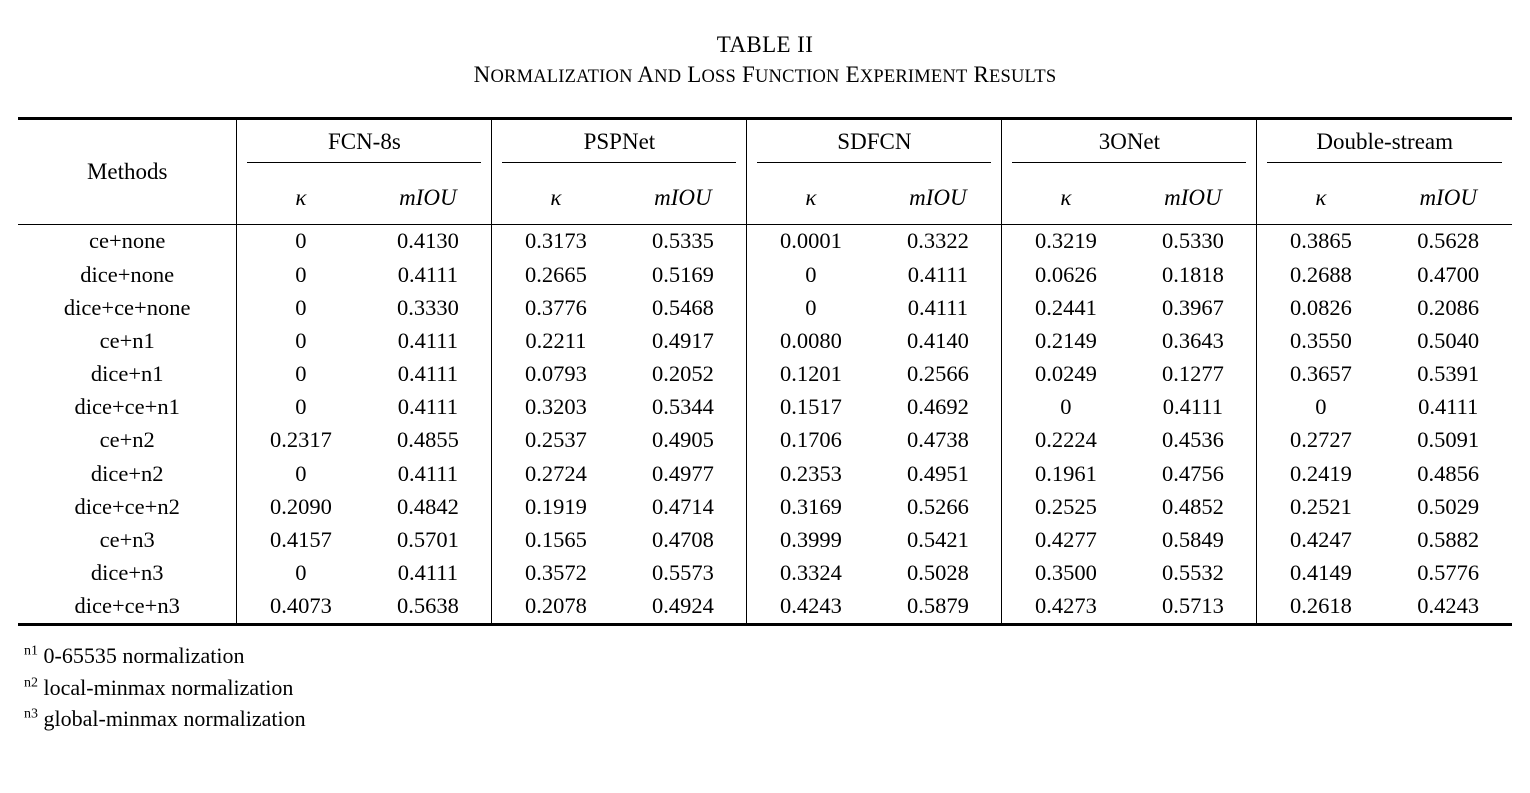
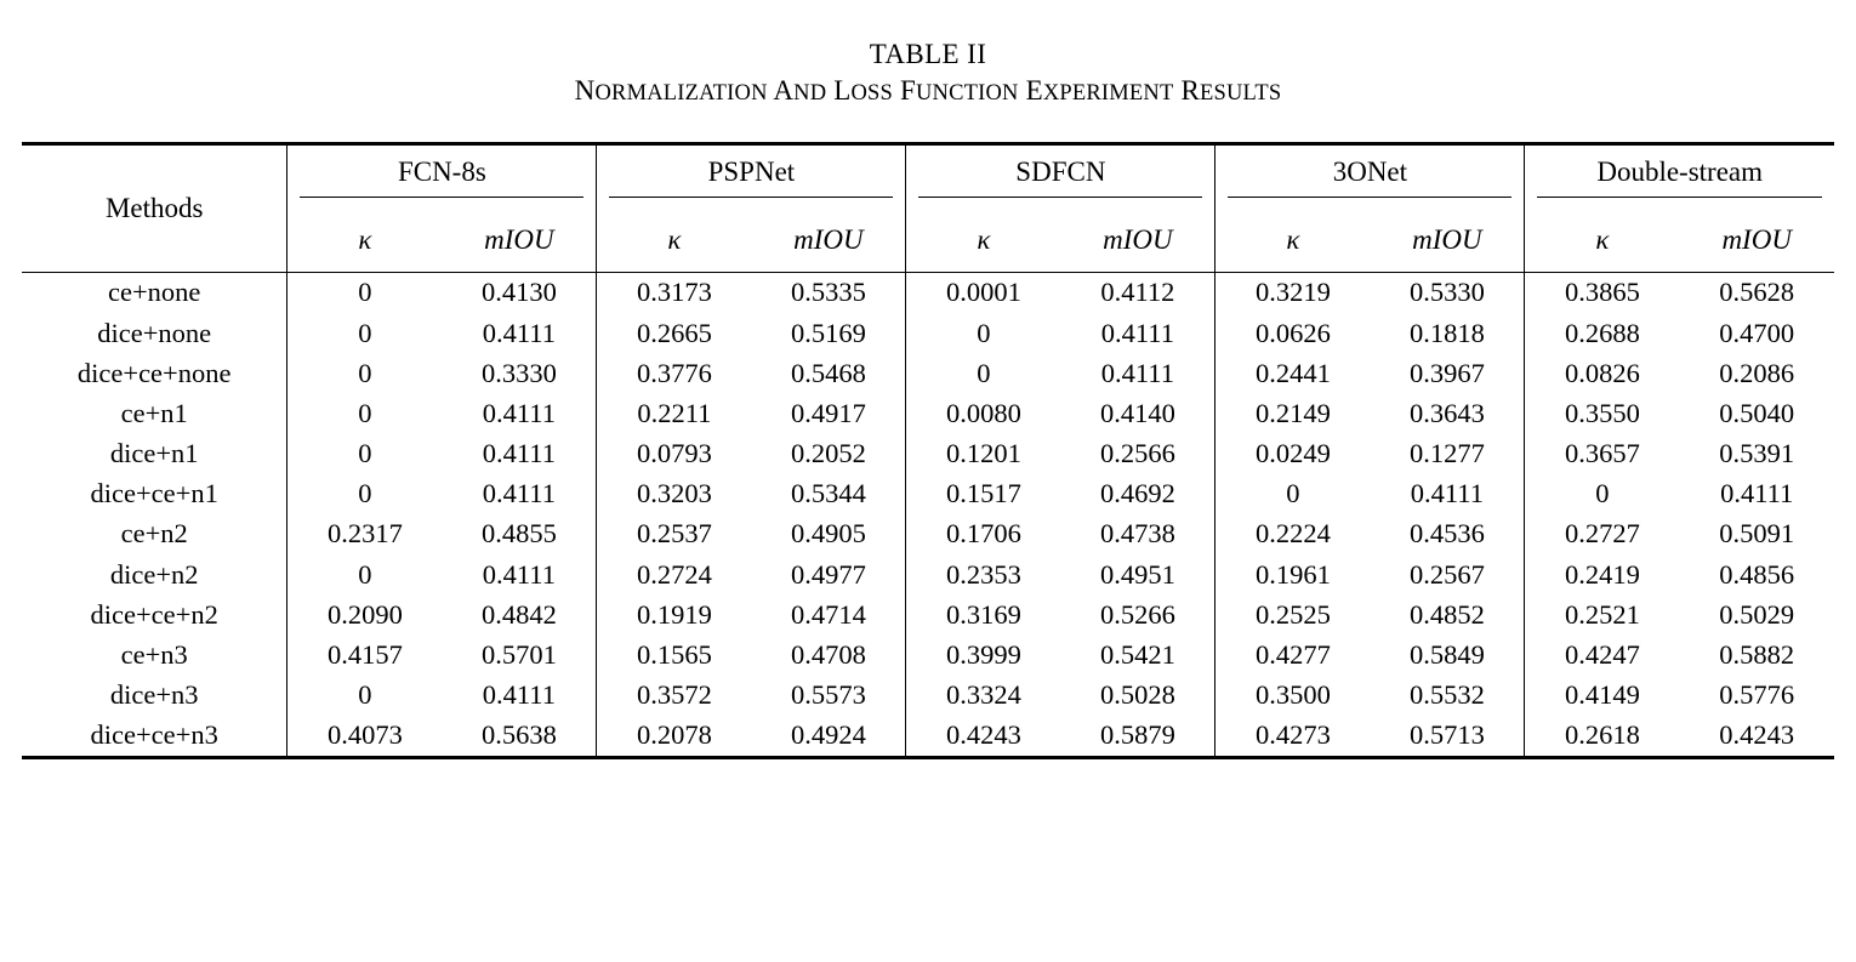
  TABLE II
  NORMALIZATION AND LOSS FUNCTION EXPERIMENT RESULTS
  Methods	FCN-8s	PSPNet	SDFCN	3ONet	Double-stream
  κ	mIOU	κ	mIOU	κ	mIOU	κ	mIOU	κ	mIOU
- ce+none	0	0.4130	0.3173	0.5335	0.0001	0.3322	0.3219	0.5330	0.3865	0.5628
+ ce+none	0	0.4130	0.3173	0.5335	0.0001	0.4112	0.3219	0.5330	0.3865	0.5628
  dice+none	0	0.4111	0.2665	0.5169	0	0.4111	0.0626	0.1818	0.2688	0.4700
  dice+ce+none	0	0.3330	0.3776	0.5468	0	0.4111	0.2441	0.3967	0.0826	0.2086
  ce+n1	0	0.4111	0.2211	0.4917	0.0080	0.4140	0.2149	0.3643	0.3550	0.5040
  dice+n1	0	0.4111	0.0793	0.2052	0.1201	0.2566	0.0249	0.1277	0.3657	0.5391
  dice+ce+n1	0	0.4111	0.3203	0.5344	0.1517	0.4692	0	0.4111	0	0.4111
  ce+n2	0.2317	0.4855	0.2537	0.4905	0.1706	0.4738	0.2224	0.4536	0.2727	0.5091
- dice+n2	0	0.4111	0.2724	0.4977	0.2353	0.4951	0.1961	0.4756	0.2419	0.4856
+ dice+n2	0	0.4111	0.2724	0.4977	0.2353	0.4951	0.1961	0.2567	0.2419	0.4856
  dice+ce+n2	0.2090	0.4842	0.1919	0.4714	0.3169	0.5266	0.2525	0.4852	0.2521	0.5029
  ce+n3	0.4157	0.5701	0.1565	0.4708	0.3999	0.5421	0.4277	0.5849	0.4247	0.5882
  dice+n3	0	0.4111	0.3572	0.5573	0.3324	0.5028	0.3500	0.5532	0.4149	0.5776
  dice+ce+n3	0.4073	0.5638	0.2078	0.4924	0.4243	0.5879	0.4273	0.5713	0.2618	0.4243
- n1 0-65535 normalization
- n2 local-minmax normalization
- n3 global-minmax normalization
